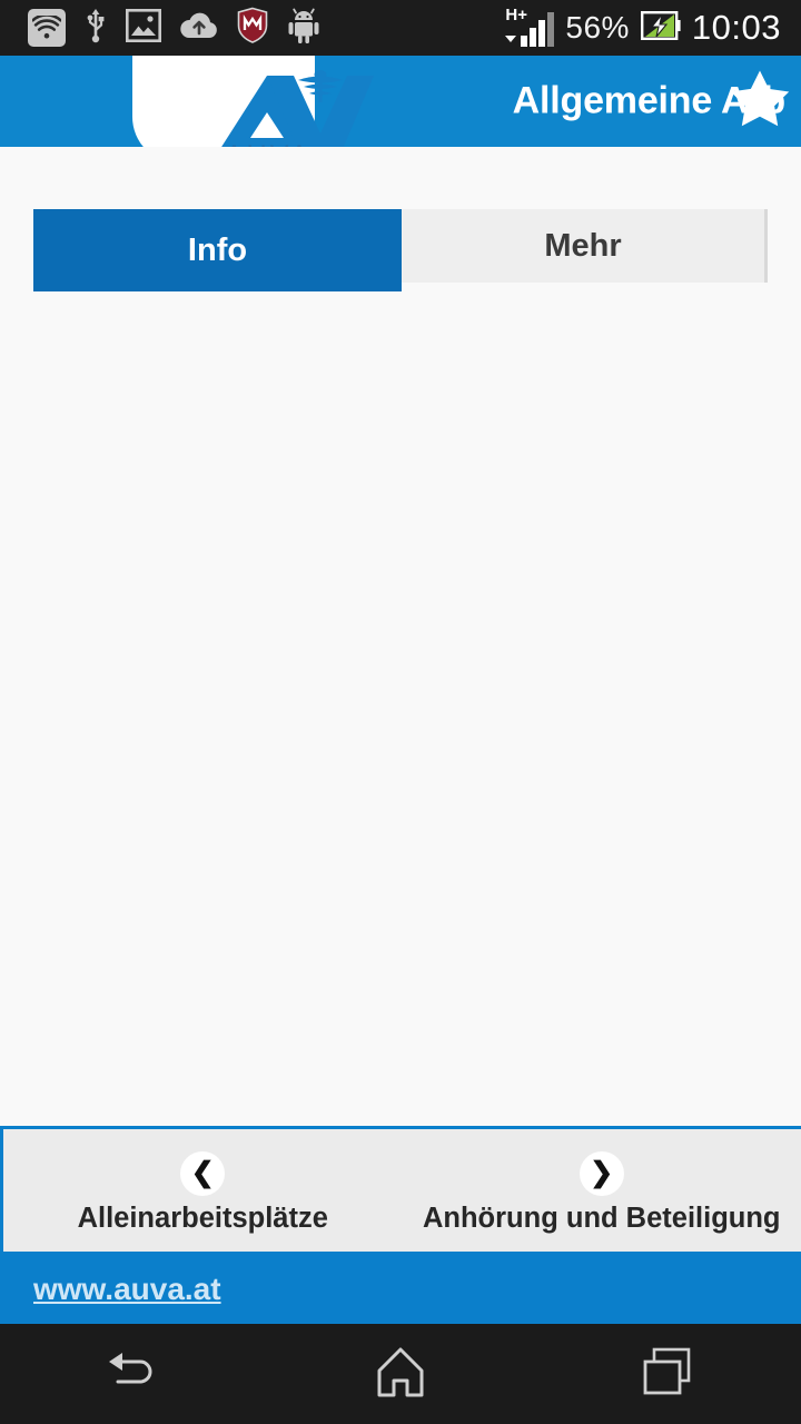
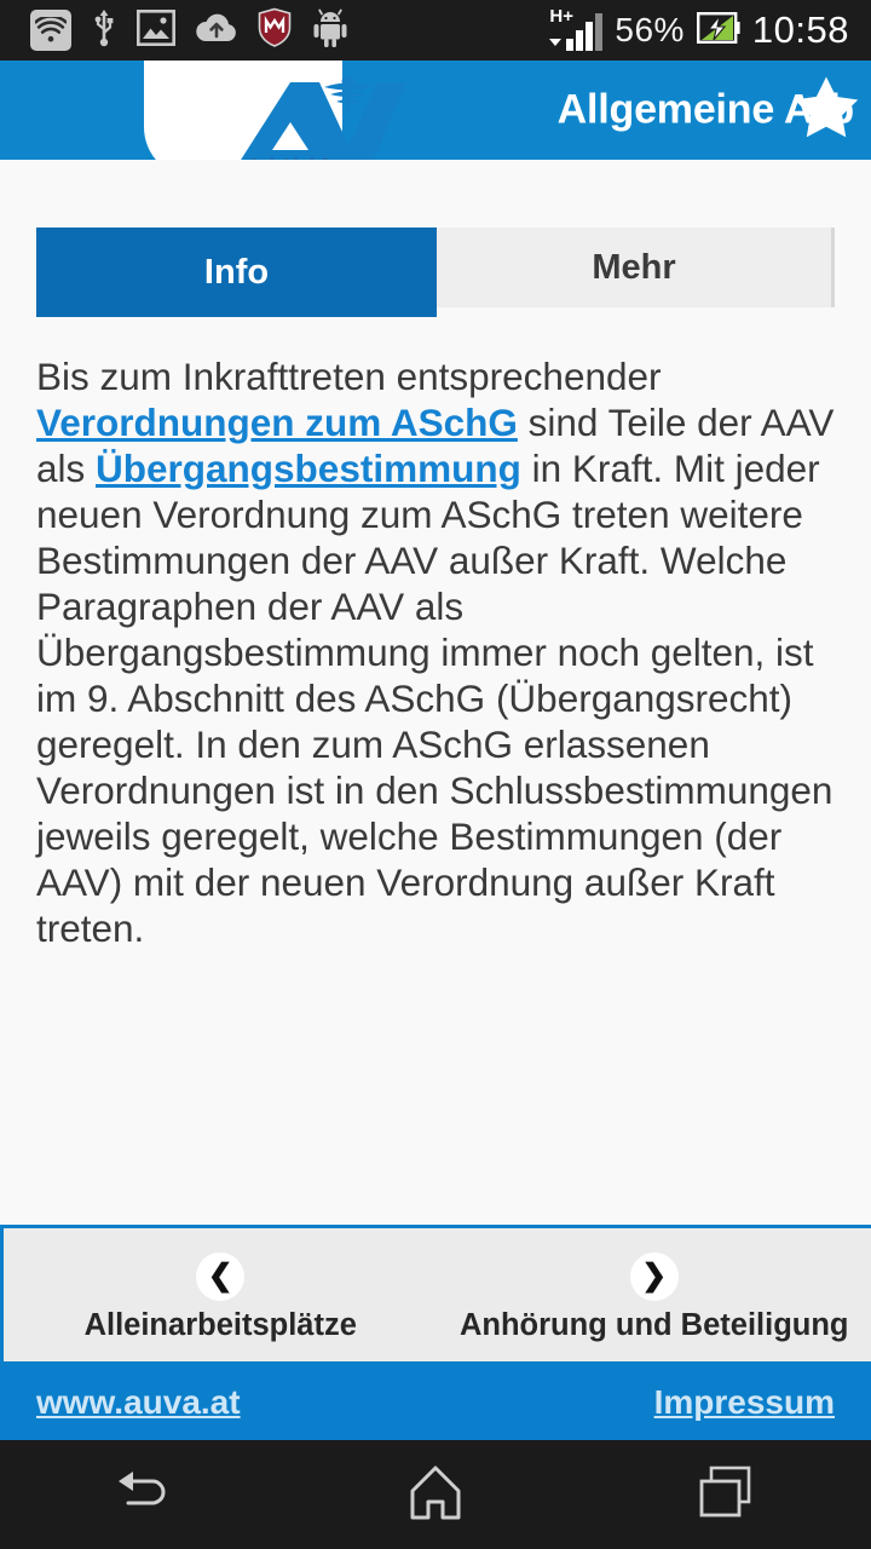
  H+
  56%
- 10:03
+ 10:58
  Allgemeine A
  Info
  Mehr
+ Bis zum Inkrafttreten entsprechender Verordnungen zum ASchG sind Teile der AAV als Übergangsbestimmung in Kraft. Mit jeder neuen Verordnung zum ASchG treten weitere Bestimmungen der AAV außer Kraft. Welche Paragraphen der AAV als Übergangsbestimmung immer noch gelten, ist im 9. Abschnitt des ASchG (Übergangsrecht) geregelt. In den zum ASchG erlassenen Verordnungen ist in den Schlussbestimmungen jeweils geregelt, welche Bestimmungen (der AAV) mit der neuen Verordnung außer Kraft treten.
  ❮
  Alleinarbeitsplätze
  ❯
  Anhörung und Beteiligung
  www.auva.at
+ Impressum
